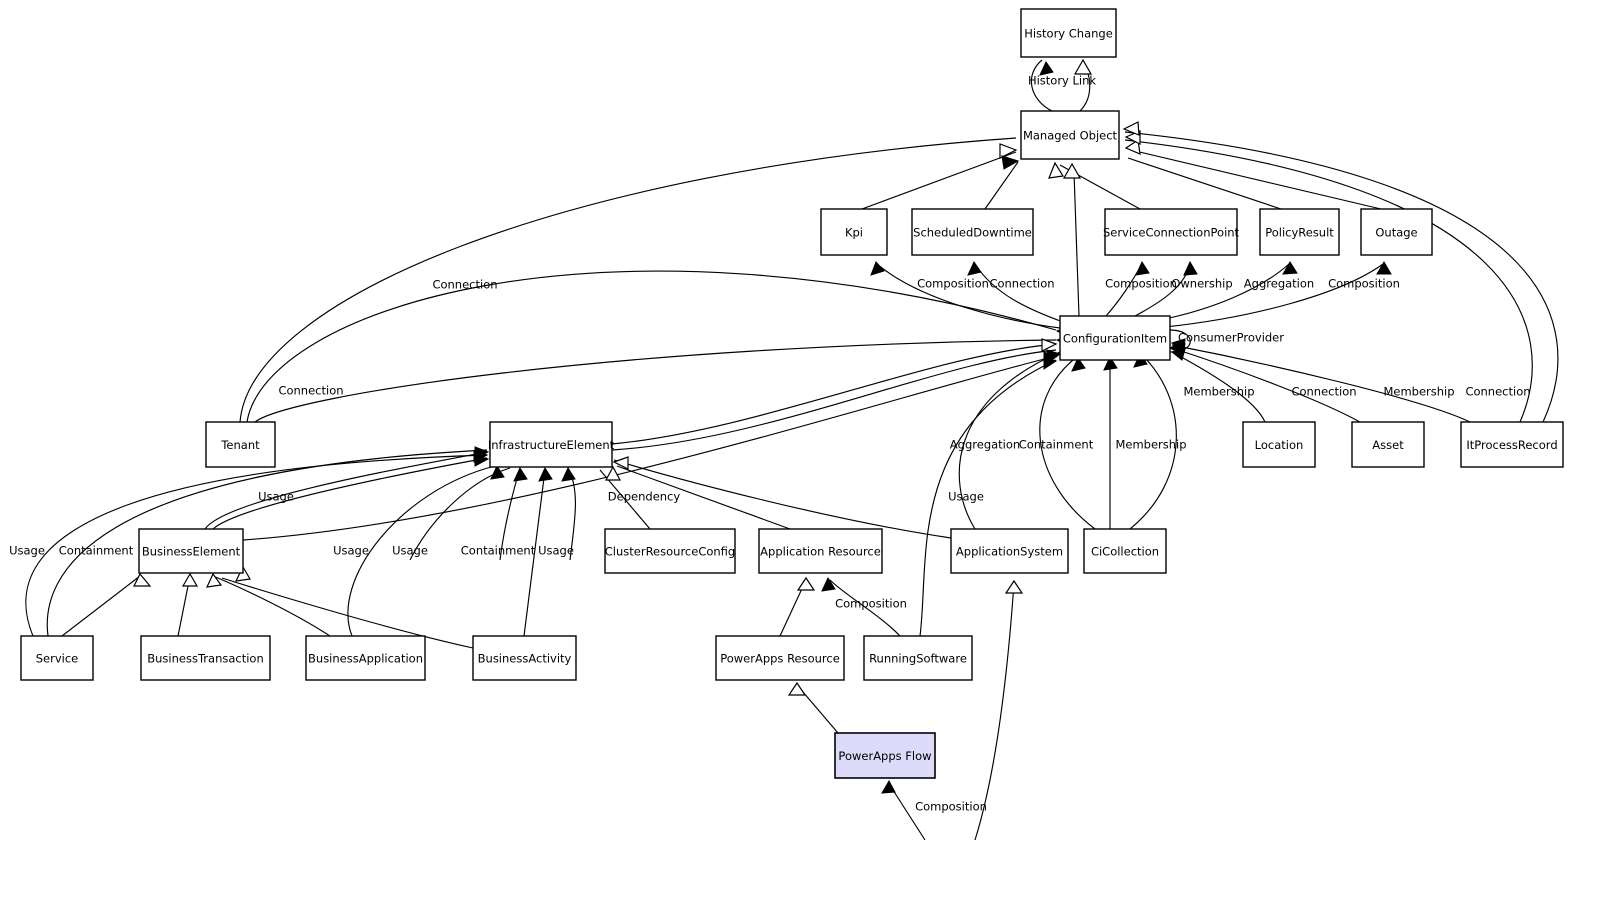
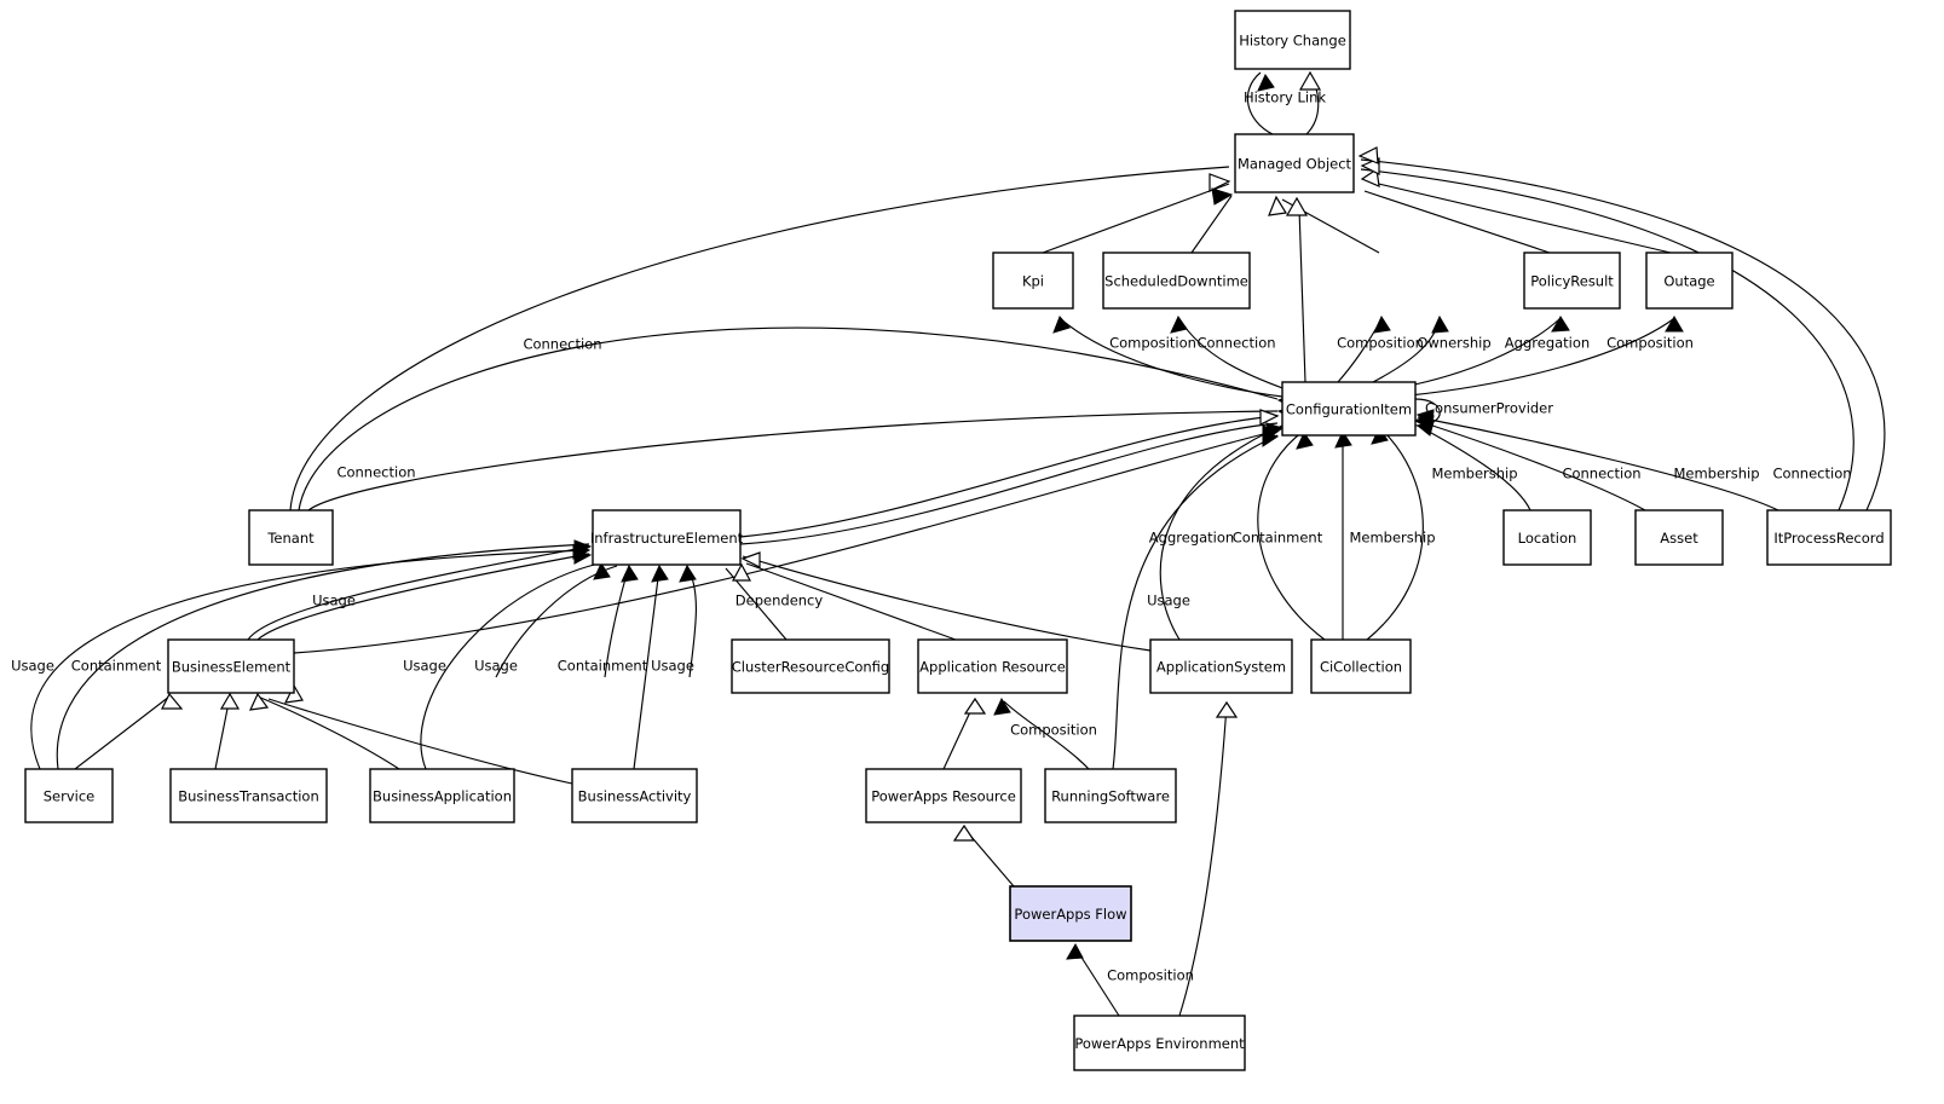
  History Change
  Managed Object
  Kpi
  ScheduledDowntime
- ServiceConnectionPoint
  PolicyResult
  Outage
  ConfigurationItem
  Tenant
  InfrastructureElement
  Location
  Asset
  ItProcessRecord
  BusinessElement
  ClusterResourceConfig
  Application Resource
  ApplicationSystem
  CiCollection
  Service
  BusinessTransaction
  BusinessApplication
  BusinessActivity
  PowerApps Resource
  RunningSoftware
  PowerApps Flow
+ PowerApps Environment
  History Link
  Composition
  Connection
  Composition
  Ownership
  Aggregation
  Composition
  ConsumerProvider
  Connection
  Connection
  Membership
  Connection
  Membership
  Connection
  Aggregation
  Containment
  Membership
  Usage
  Dependency
  Usage
  Usage
  Containment
  Usage
  Usage
  Containment
  Usage
  Composition
  Composition
